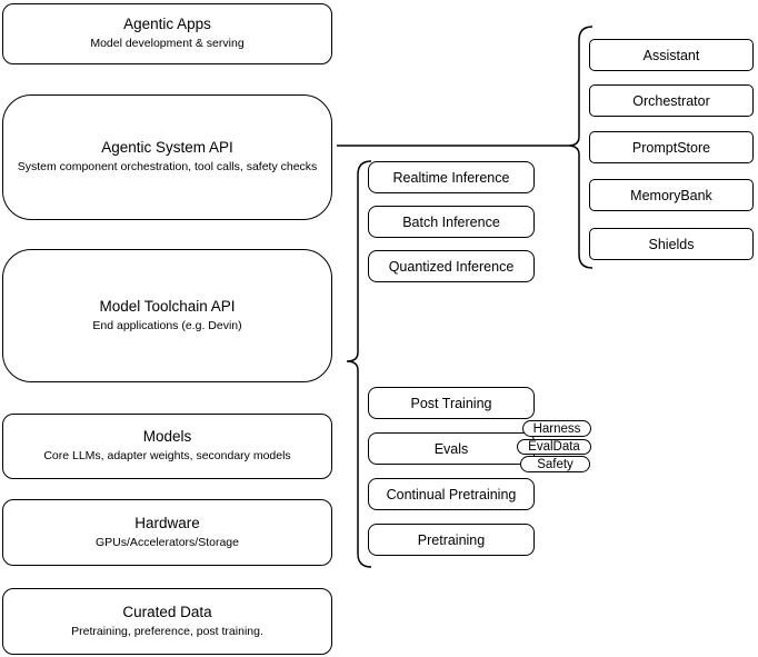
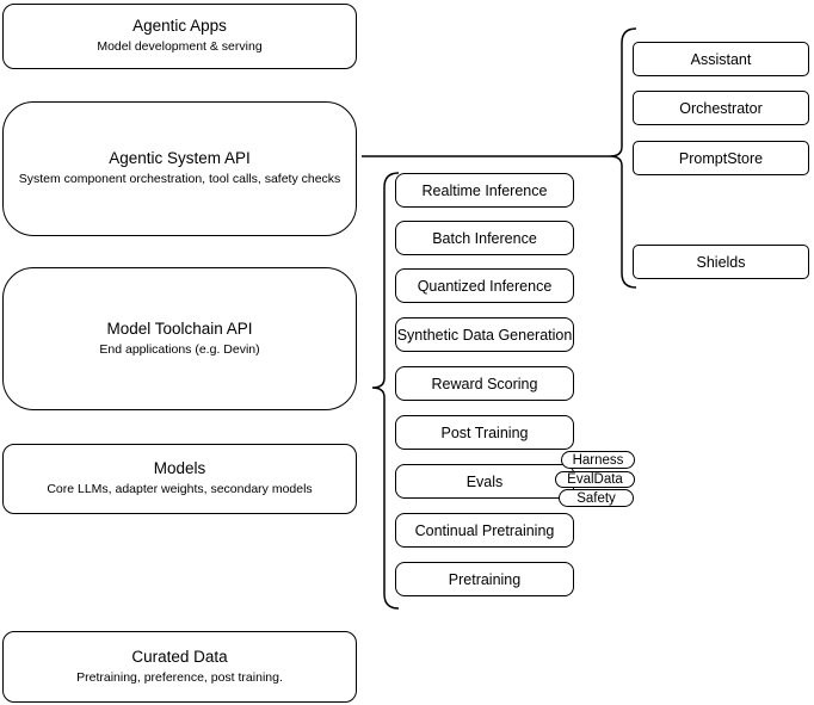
  Agentic Apps
  Model development & serving
  Agentic System API
  System component orchestration, tool calls, safety checks
  Model Toolchain API
  End applications (e.g. Devin)
  Models
  Core LLMs, adapter weights, secondary models
- Hardware
- GPUs/Accelerators/Storage
  Curated Data
  Pretraining, preference, post training.
  Realtime Inference
  Batch Inference
  Quantized Inference
+ Synthetic Data Generation
+ Reward Scoring
  Post Training
  Evals
  Continual Pretraining
  Pretraining
  Harness
  EvalData
  Safety
  Assistant
  Orchestrator
  PromptStore
- MemoryBank
  Shields
